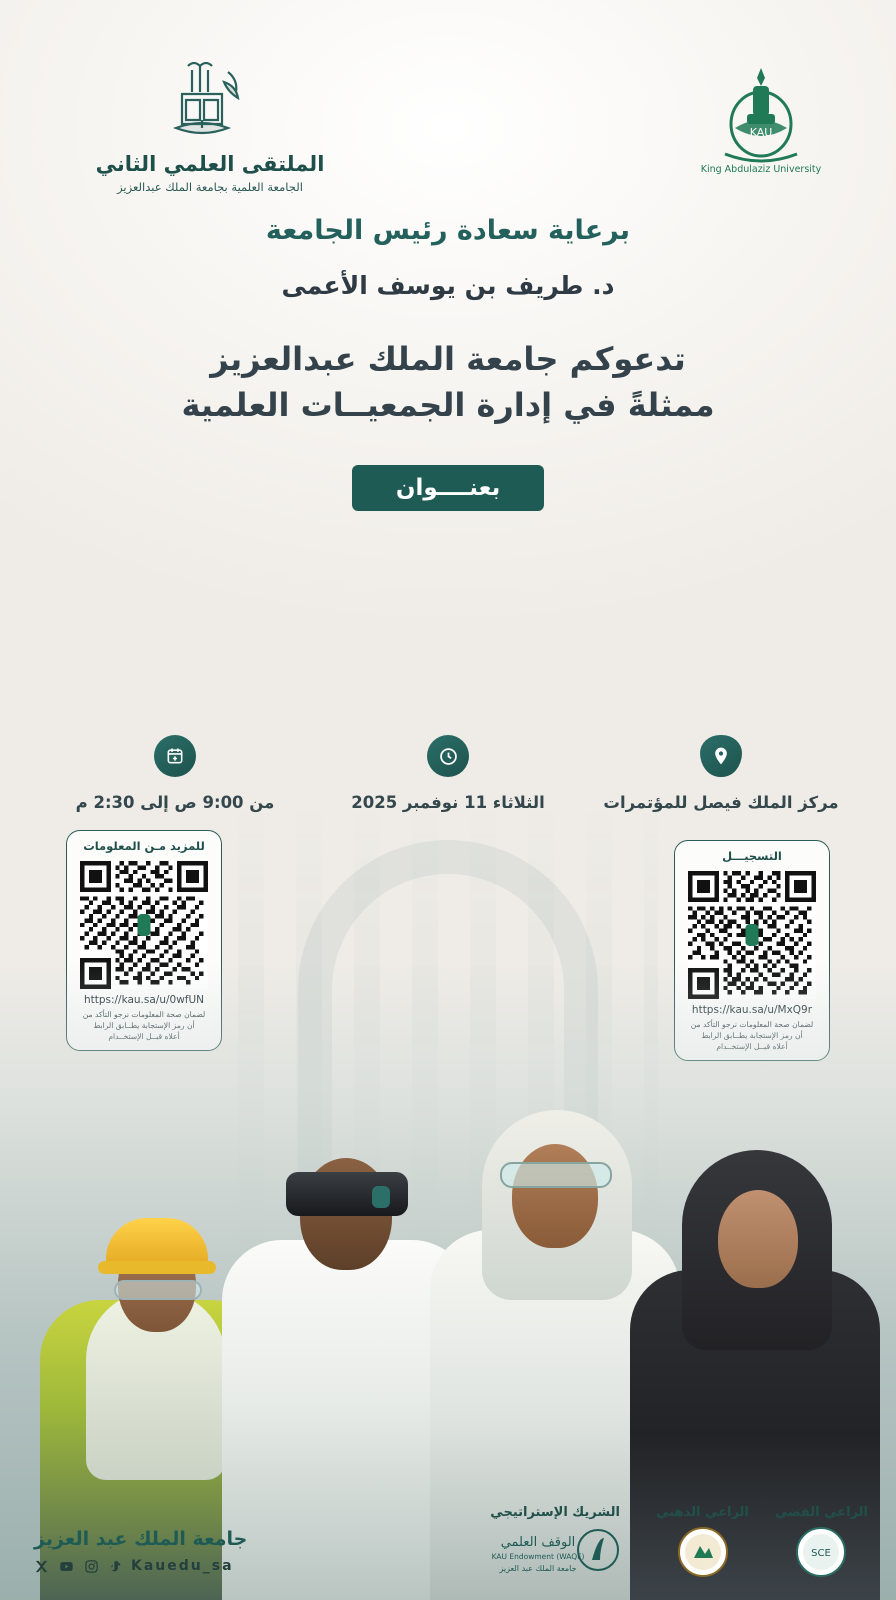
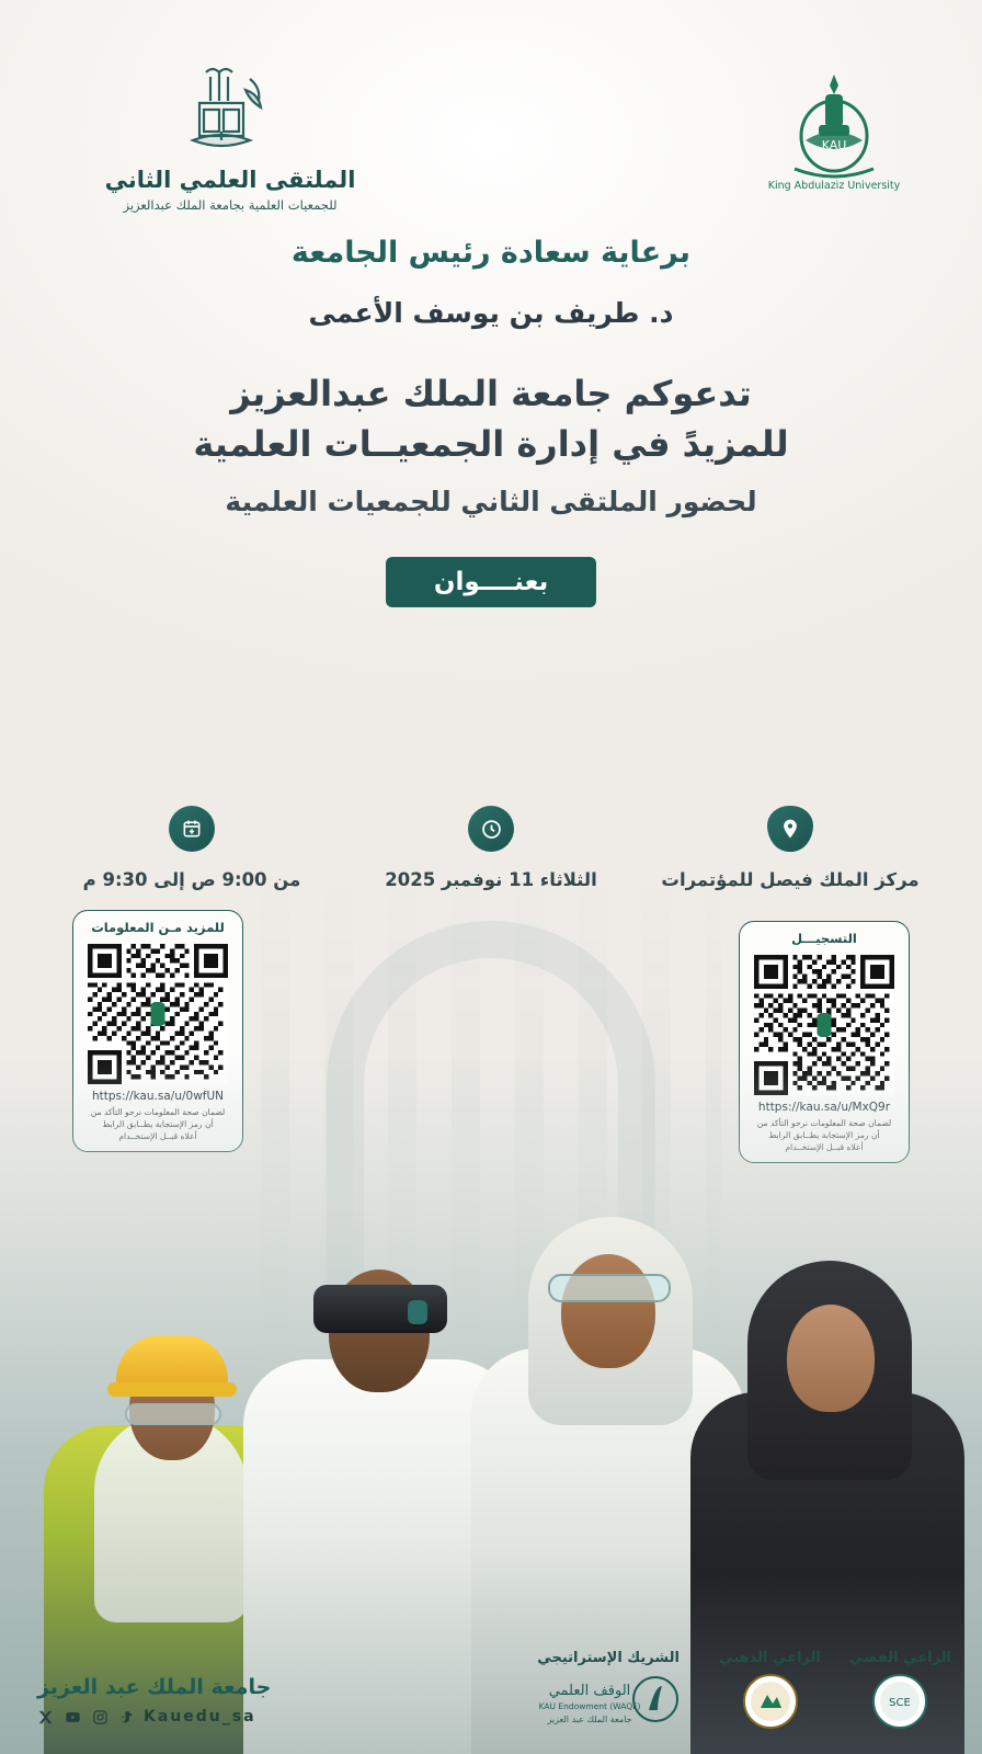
  الملتقى العلمي الثاني
- الجامعة العلمية بجامعة الملك عبدالعزيز
+ للجمعيات العلمية بجامعة الملك عبدالعزيز
  KAU
  King Abdulaziz University
  برعاية سعادة رئيس الجامعة
  د. طريف بن يوسف الأعمى
  تدعوكم جامعة الملك عبدالعزيز
- ممثلةً في إدارة الجمعيــات العلمية
+ للمزيدً في إدارة الجمعيــات العلمية
+ لحضور الملتقى الثاني للجمعيات العلمية
  بعنــــوان
  مركز الملك فيصل للمؤتمرات
  الثلاثاء 11 نوفمبر 2025
- من 9:00 ص إلى 2:30 م
+ من 9:00 ص إلى 9:30 م
  التسجيـــل
  للمزيد مـن المعلومات
  الراعي الفضي
  SCE
  الراعي الذهبي
  الشريك الإستراتيجي
  الوقف العلمي
  KAU Endowment (WAQF)
  جامعة الملك عبد العزيز
  جامعة الملك عبد العزيز
  Kauedu_sa
